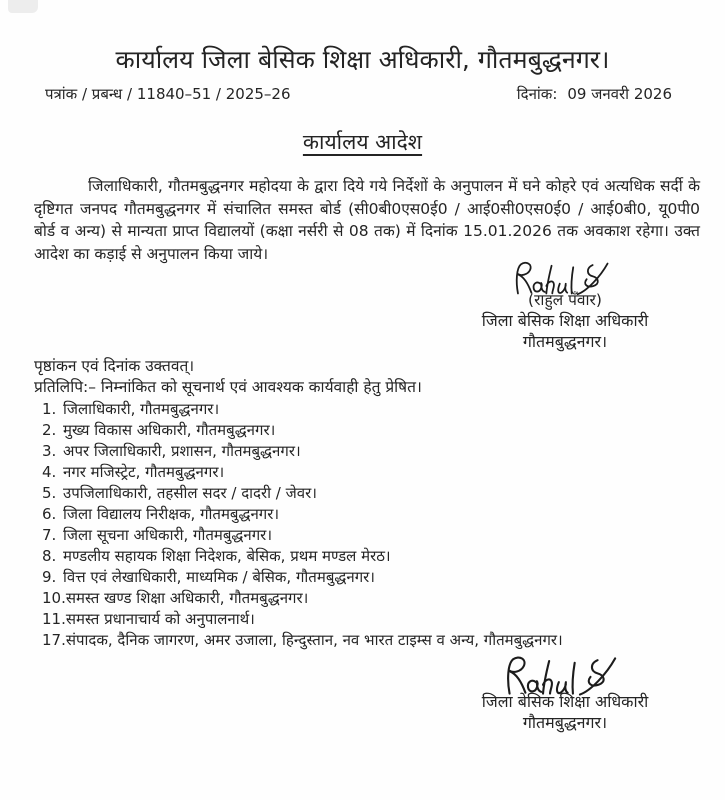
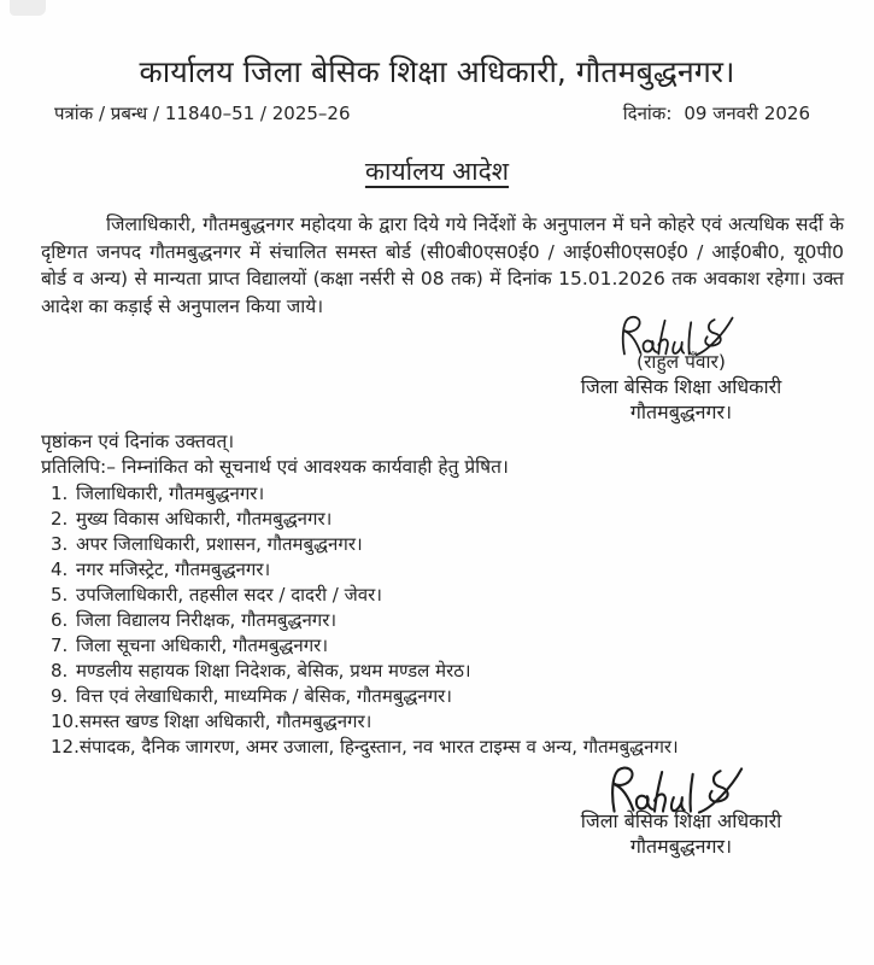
  कार्यालय जिला बेसिक शिक्षा अधिकारी, गौतमबुद्धनगर।
  पत्रांक / प्रबन्ध / 11840–51 / 2025–26
  दिनांक: 09 जनवरी 2026
  कार्यालय आदेश
  जिलाधिकारी, गौतमबुद्धनगर महोदया के द्वारा दिये गये निर्देशों के अनुपालन में घने कोहरे एवं अत्यधिक सर्दी के दृष्टिगत जनपद गौतमबुद्धनगर में संचालित समस्त बोर्ड (सी0बी0एस0ई0 / आई0सी0एस0ई0 / आई0बी0, यू0पी0 बोर्ड व अन्य) से मान्यता प्राप्त विद्यालयों (कक्षा नर्सरी से 08 तक) में दिनांक 15.01.2026 तक अवकाश रहेगा। उक्त आदेश का कड़ाई से अनुपालन किया जाये।
  (राहुल पँवार)
  जिला बेसिक शिक्षा अधिकारी
  गौतमबुद्धनगर।
  पृष्ठांकन एवं दिनांक उक्तवत्।
  प्रतिलिपि:– निम्नांकित को सूचनार्थ एवं आवश्यक कार्यवाही हेतु प्रेषित।
  1. जिलाधिकारी, गौतमबुद्धनगर।
  2. मुख्य विकास अधिकारी, गौतमबुद्धनगर।
  3. अपर जिलाधिकारी, प्रशासन, गौतमबुद्धनगर।
  4. नगर मजिस्ट्रेट, गौतमबुद्धनगर।
  5. उपजिलाधिकारी, तहसील सदर / दादरी / जेवर।
  6. जिला विद्यालय निरीक्षक, गौतमबुद्धनगर।
  7. जिला सूचना अधिकारी, गौतमबुद्धनगर।
  8. मण्डलीय सहायक शिक्षा निदेशक, बेसिक, प्रथम मण्डल मेरठ।
  9. वित्त एवं लेखाधिकारी, माध्यमिक / बेसिक, गौतमबुद्धनगर।
  10.समस्त खण्ड शिक्षा अधिकारी, गौतमबुद्धनगर।
- 11.समस्त प्रधानाचार्य को अनुपालनार्थ।
- 17.संपादक, दैनिक जागरण, अमर उजाला, हिन्दुस्तान, नव भारत टाइम्स व अन्य, गौतमबुद्धनगर।
+ 12.संपादक, दैनिक जागरण, अमर उजाला, हिन्दुस्तान, नव भारत टाइम्स व अन्य, गौतमबुद्धनगर।
  जिला बेसिक शिक्षा अधिकारी
  गौतमबुद्धनगर।
